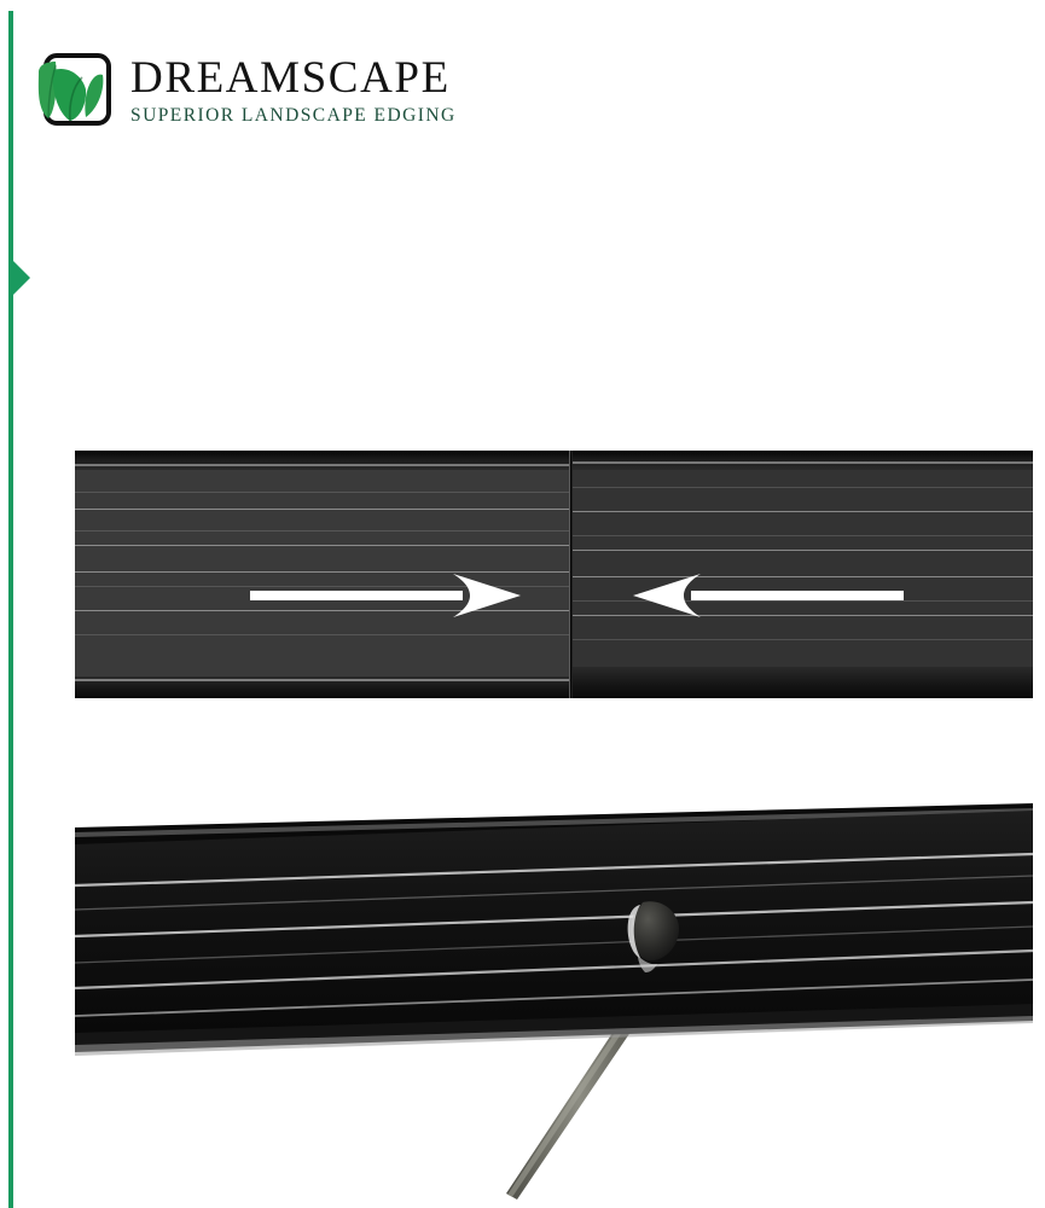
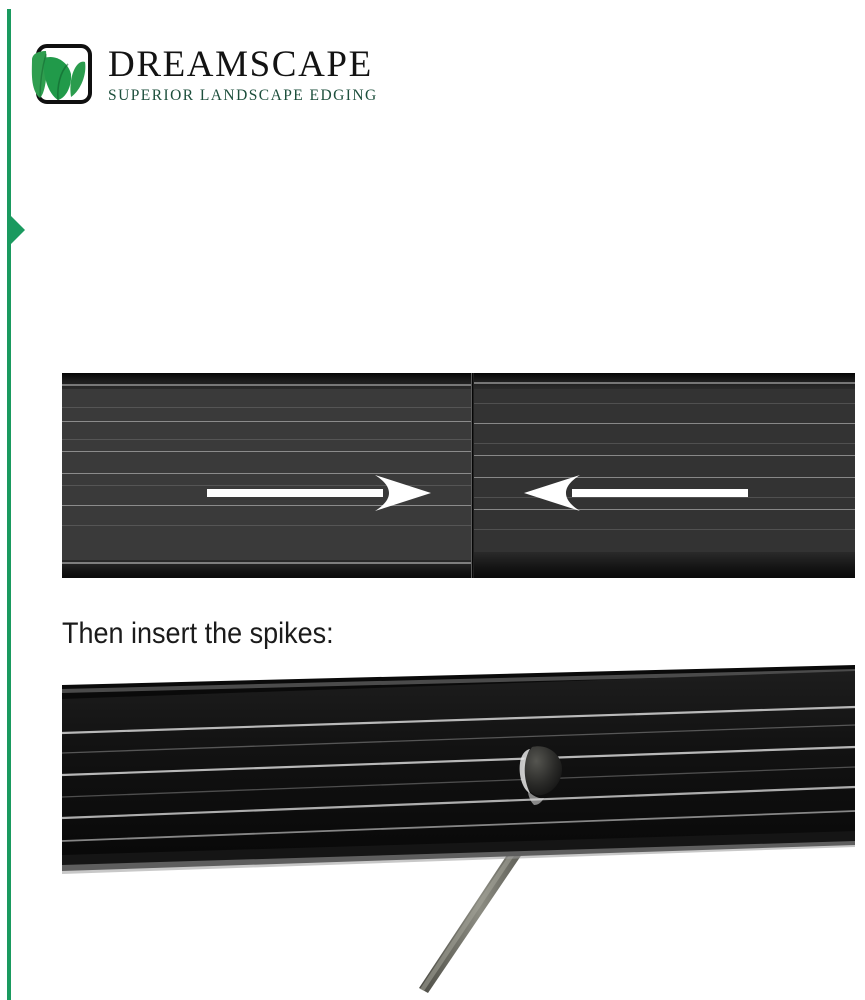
  DREAMSCAPE
  SUPERIOR LANDSCAPE EDGING
+ Then insert the spikes:
